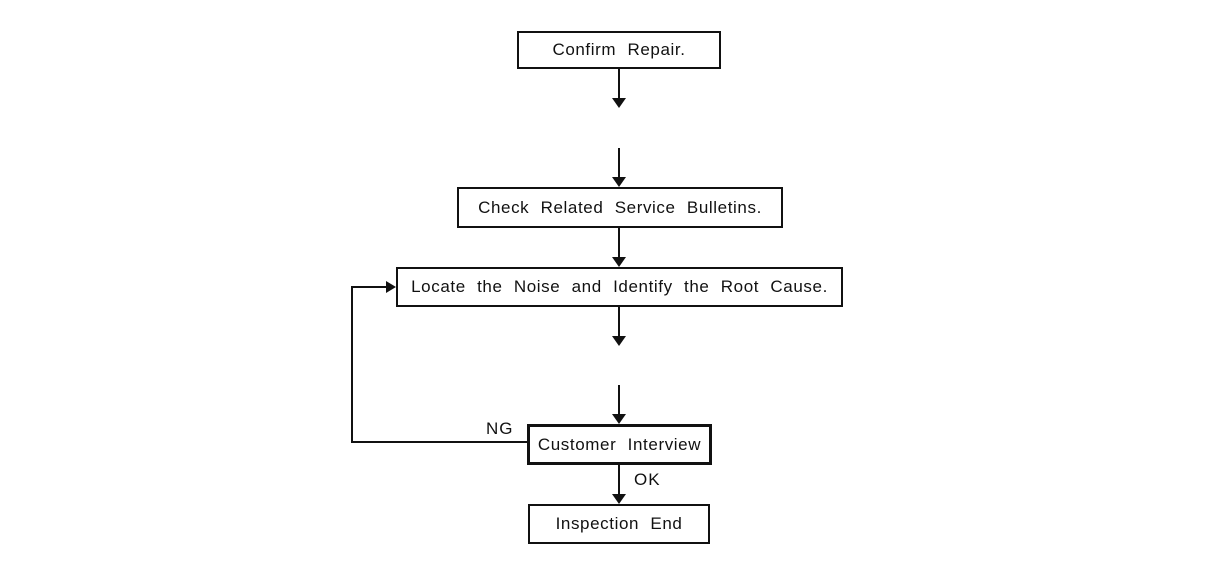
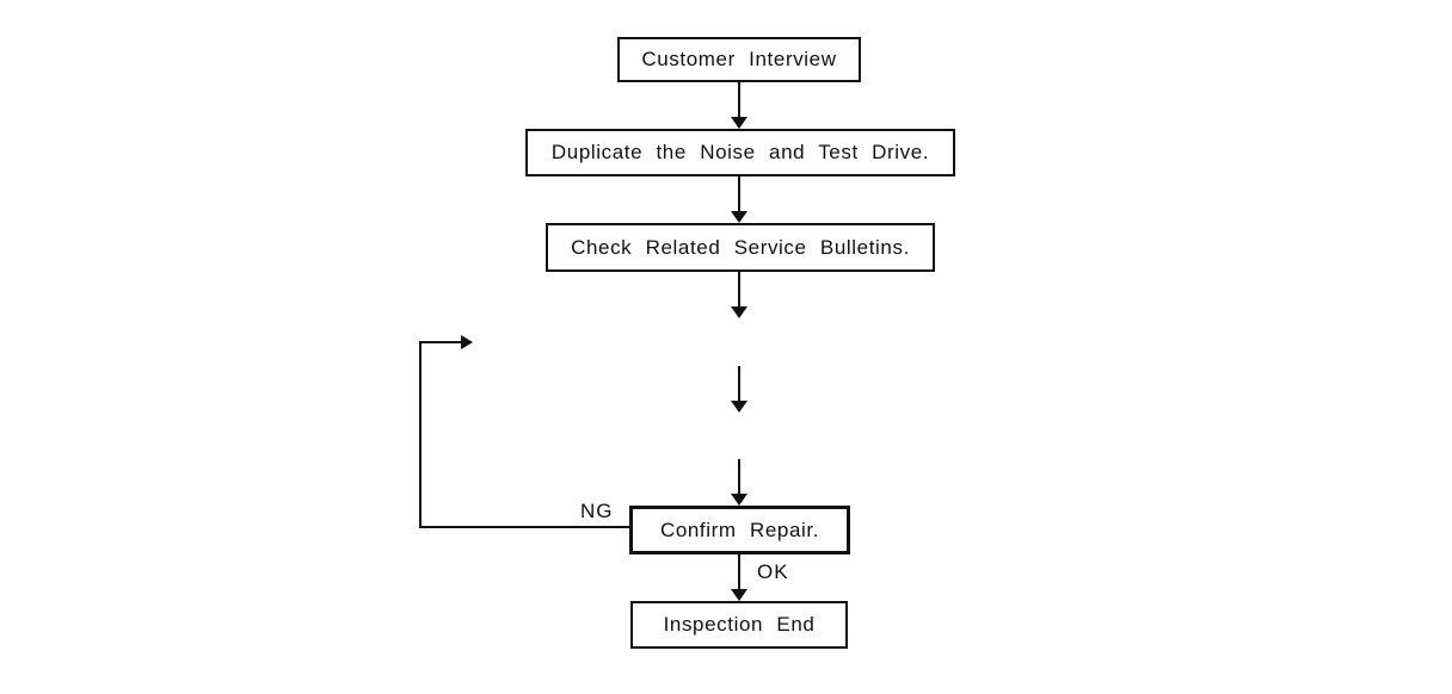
- Confirm Repair.
+ Customer Interview
+ Duplicate the Noise and Test Drive.
  Check Related Service Bulletins.
- Locate the Noise and Identify the Root Cause.
- Customer Interview
+ Confirm Repair.
  Inspection End
  NG
  OK
